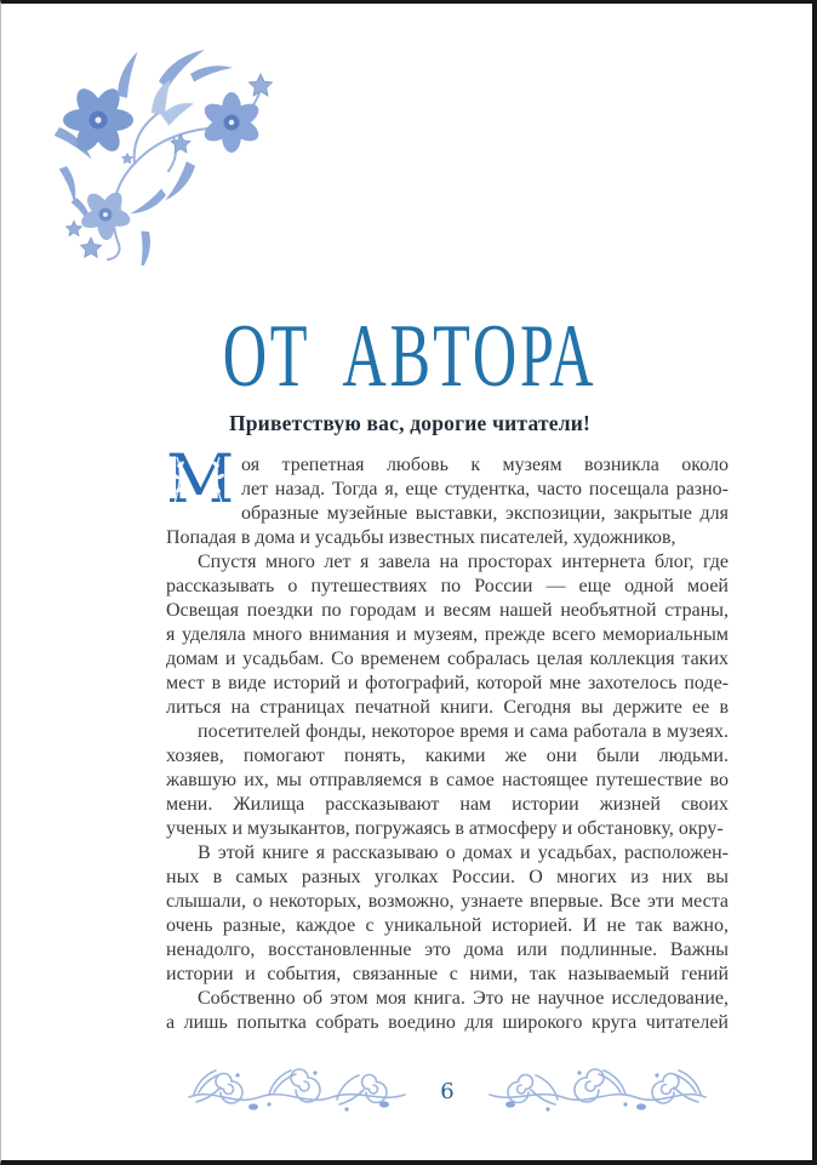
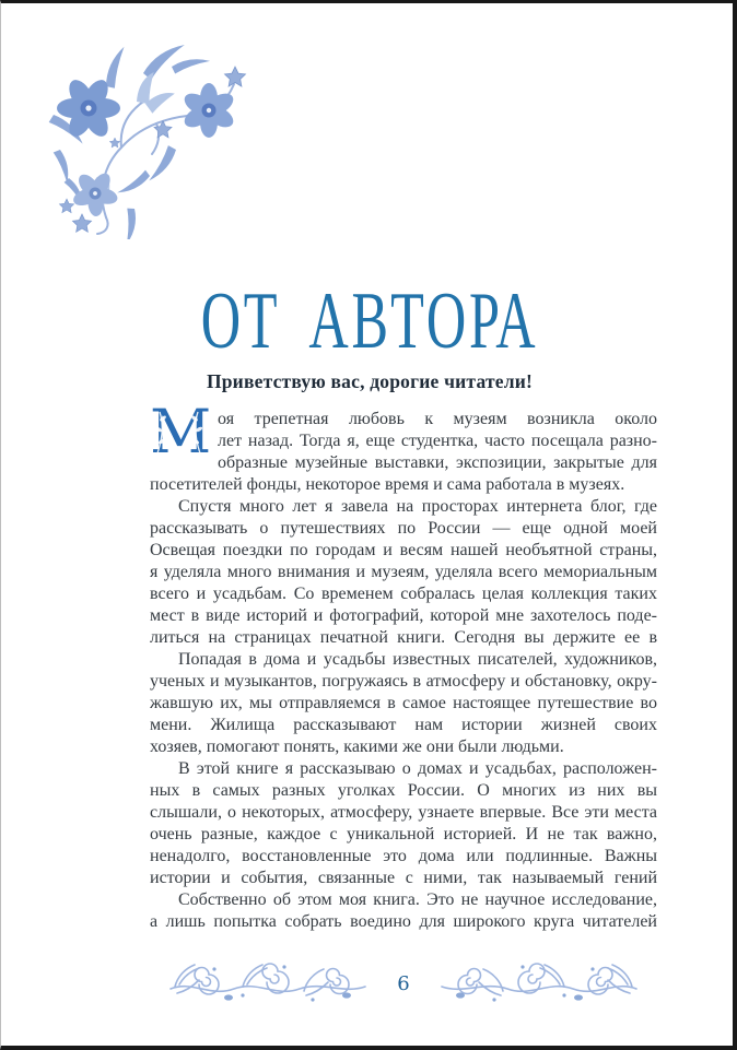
  ОТ АВТОРА
  Приветствую вас, дорогие читатели!
  М
  оя трепетная любовь к музеям возникла около
  лет назад. Тогда я, еще студентка, часто посещала разно-
  образные музейные выставки, экспозиции, закрытые для
- Попадая в дома и усадьбы известных писателей, художников,
+ посетителей фонды, некоторое время и сама работала в музеях.
  Спустя много лет я завела на просторах интернета блог, где
  рассказывать о путешествиях по России — еще одной моей
  Освещая поездки по городам и весям нашей необъятной страны,
- я уделяла много внимания и музеям, прежде всего мемориальным
+ я уделяла много внимания и музеям, уделяла всего мемориальным
- домам и усадьбам. Со временем собралась целая коллекция таких
+ всего и усадьбам. Со временем собралась целая коллекция таких
  мест в виде историй и фотографий, которой мне захотелось поде-
  литься на страницах печатной книги. Сегодня вы держите ее в
- посетителей фонды, некоторое время и сама работала в музеях.
+ Попадая в дома и усадьбы известных писателей, художников,
- хозяев, помогают понять, какими же они были людьми.
+ ученых и музыкантов, погружаясь в атмосферу и обстановку, окру-
  жавшую их, мы отправляемся в самое настоящее путешествие во
  мени. Жилища рассказывают нам истории жизней своих
- ученых и музыкантов, погружаясь в атмосферу и обстановку, окру-
+ хозяев, помогают понять, какими же они были людьми.
  В этой книге я рассказываю о домах и усадьбах, расположен-
  ных в самых разных уголках России. О многих из них вы
- слышали, о некоторых, возможно, узнаете впервые. Все эти места
+ слышали, о некоторых, атмосферу, узнаете впервые. Все эти места
  очень разные, каждое с уникальной историей. И не так важно,
  ненадолго, восстановленные это дома или подлинные. Важны
  истории и события, связанные с ними, так называемый гений
  Собственно об этом моя книга. Это не научное исследование,
  а лишь попытка собрать воедино для широкого круга читателей
  6
